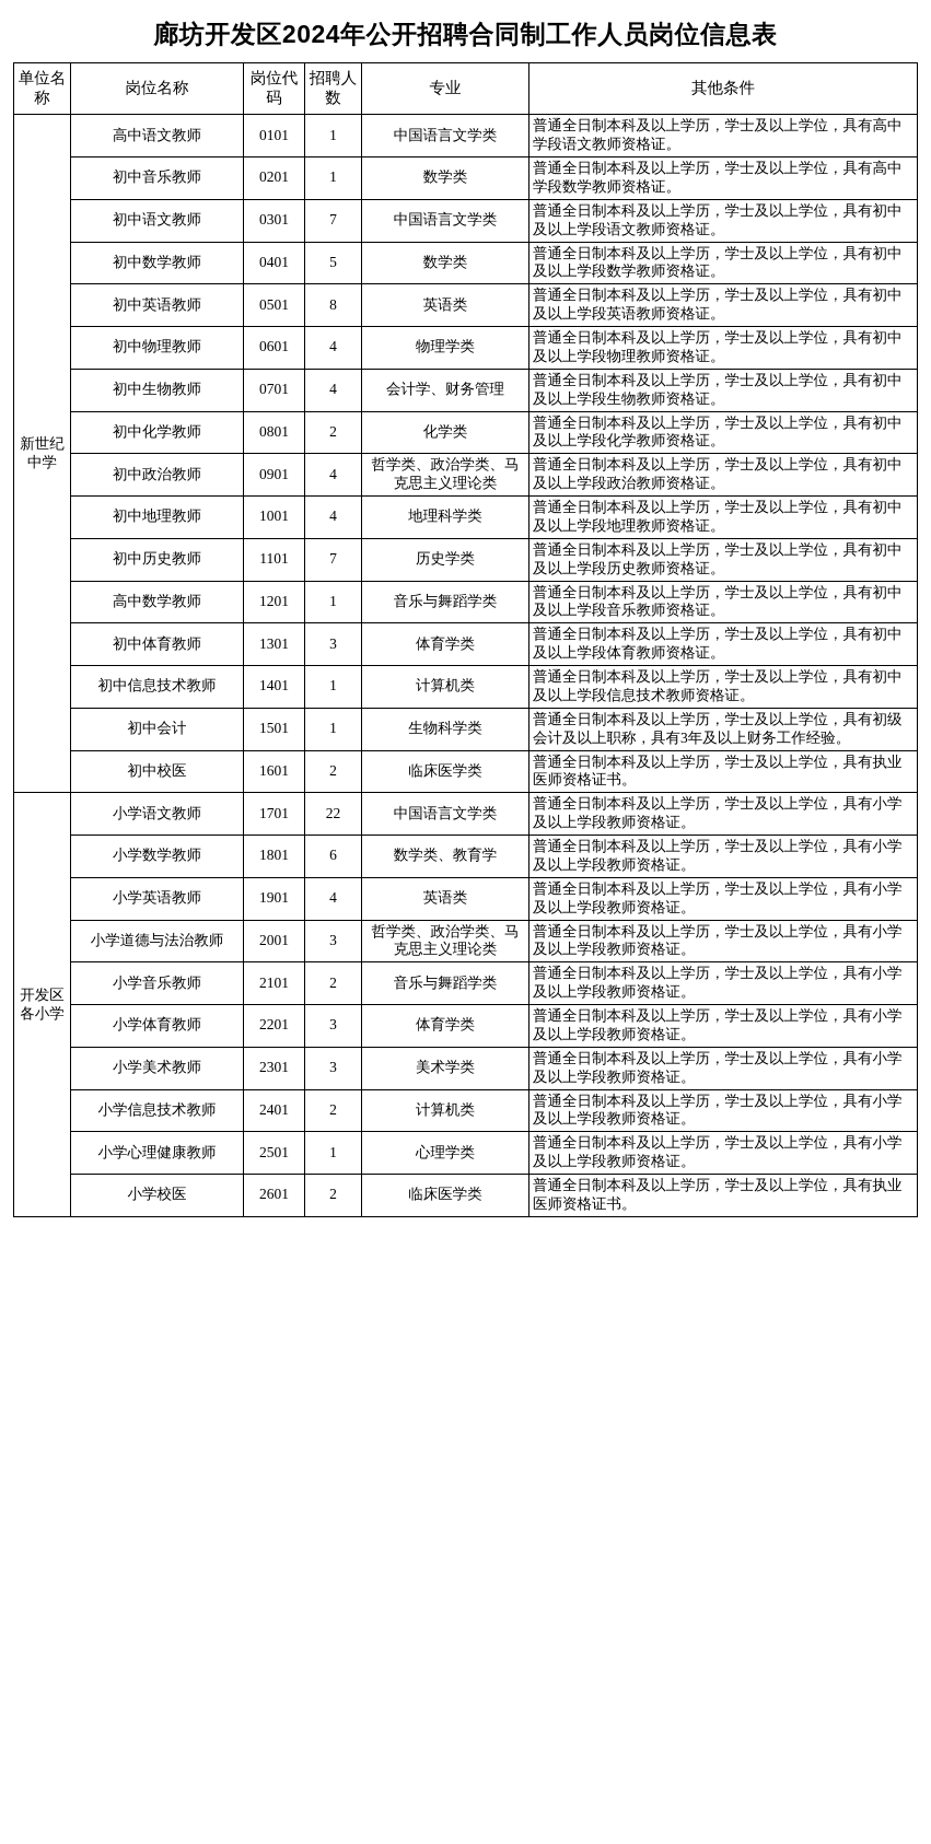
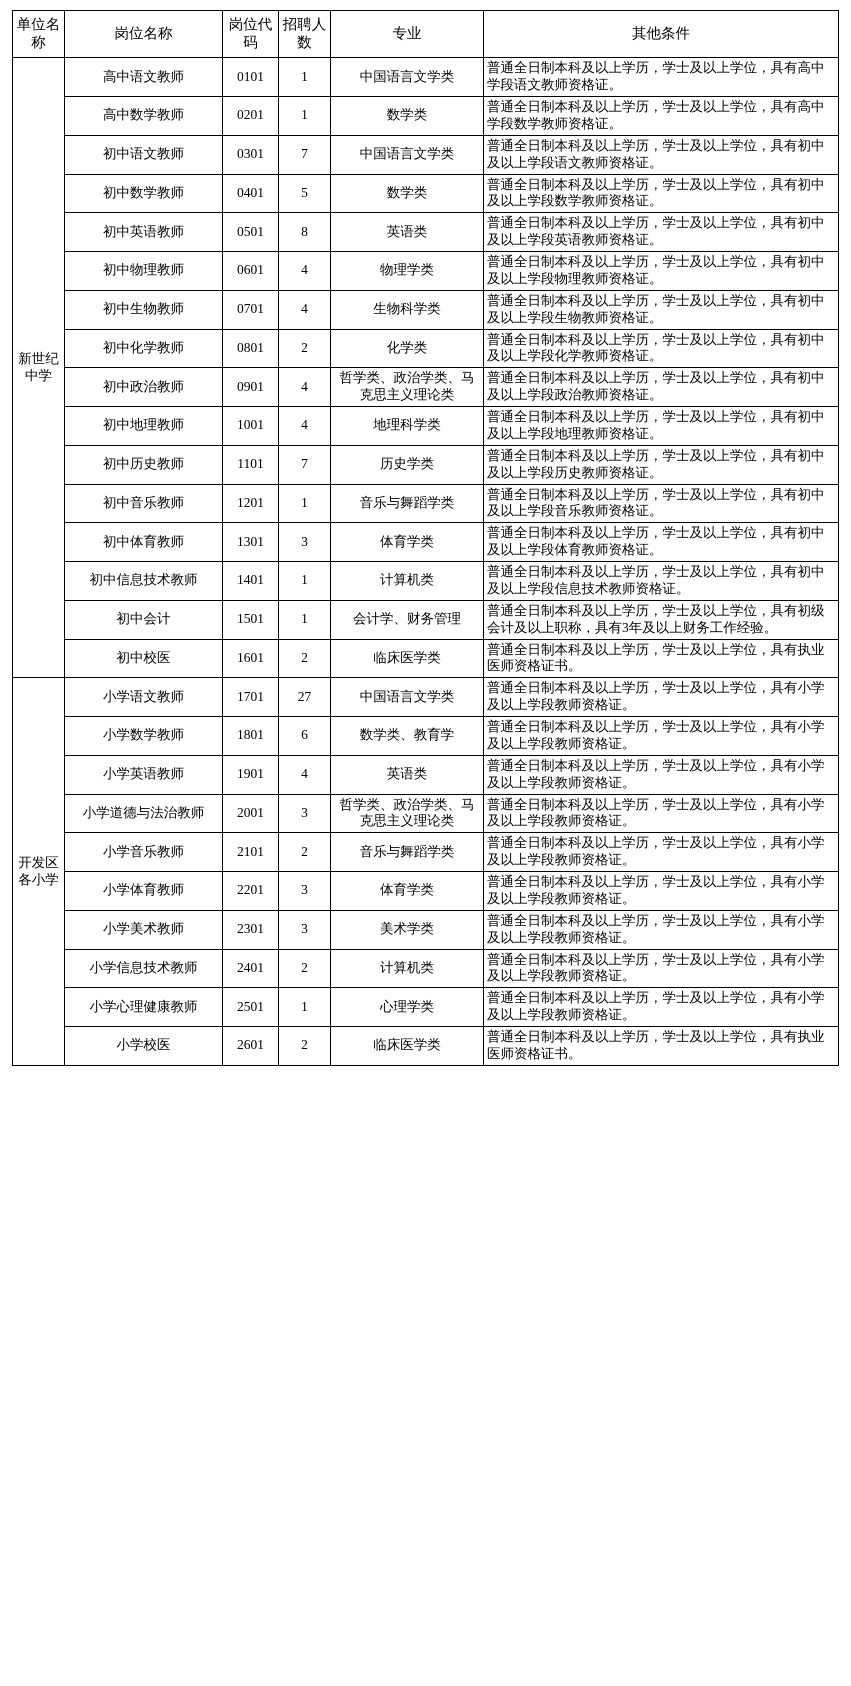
- 廊坊开发区2024年公开招聘合同制工作人员岗位信息表
  单位名称	岗位名称	岗位代码	招聘人数	专业	其他条件
  新世纪中学	高中语文教师	0101	1	中国语言文学类	普通全日制本科及以上学历，学士及以上学位，具有高中学段语文教师资格证。
- 初中音乐教师	0201	1	数学类	普通全日制本科及以上学历，学士及以上学位，具有高中学段数学教师资格证。
+ 高中数学教师	0201	1	数学类	普通全日制本科及以上学历，学士及以上学位，具有高中学段数学教师资格证。
  初中语文教师	0301	7	中国语言文学类	普通全日制本科及以上学历，学士及以上学位，具有初中及以上学段语文教师资格证。
  初中数学教师	0401	5	数学类	普通全日制本科及以上学历，学士及以上学位，具有初中及以上学段数学教师资格证。
  初中英语教师	0501	8	英语类	普通全日制本科及以上学历，学士及以上学位，具有初中及以上学段英语教师资格证。
  初中物理教师	0601	4	物理学类	普通全日制本科及以上学历，学士及以上学位，具有初中及以上学段物理教师资格证。
- 初中生物教师	0701	4	会计学、财务管理	普通全日制本科及以上学历，学士及以上学位，具有初中及以上学段生物教师资格证。
+ 初中生物教师	0701	4	生物科学类	普通全日制本科及以上学历，学士及以上学位，具有初中及以上学段生物教师资格证。
  初中化学教师	0801	2	化学类	普通全日制本科及以上学历，学士及以上学位，具有初中及以上学段化学教师资格证。
  初中政治教师	0901	4	哲学类、政治学类、马克思主义理论类	普通全日制本科及以上学历，学士及以上学位，具有初中及以上学段政治教师资格证。
  初中地理教师	1001	4	地理科学类	普通全日制本科及以上学历，学士及以上学位，具有初中及以上学段地理教师资格证。
  初中历史教师	1101	7	历史学类	普通全日制本科及以上学历，学士及以上学位，具有初中及以上学段历史教师资格证。
- 高中数学教师	1201	1	音乐与舞蹈学类	普通全日制本科及以上学历，学士及以上学位，具有初中及以上学段音乐教师资格证。
+ 初中音乐教师	1201	1	音乐与舞蹈学类	普通全日制本科及以上学历，学士及以上学位，具有初中及以上学段音乐教师资格证。
  初中体育教师	1301	3	体育学类	普通全日制本科及以上学历，学士及以上学位，具有初中及以上学段体育教师资格证。
  初中信息技术教师	1401	1	计算机类	普通全日制本科及以上学历，学士及以上学位，具有初中及以上学段信息技术教师资格证。
- 初中会计	1501	1	生物科学类	普通全日制本科及以上学历，学士及以上学位，具有初级会计及以上职称，具有3年及以上财务工作经验。
+ 初中会计	1501	1	会计学、财务管理	普通全日制本科及以上学历，学士及以上学位，具有初级会计及以上职称，具有3年及以上财务工作经验。
  初中校医	1601	2	临床医学类	普通全日制本科及以上学历，学士及以上学位，具有执业医师资格证书。
- 开发区各小学	小学语文教师	1701	22	中国语言文学类	普通全日制本科及以上学历，学士及以上学位，具有小学及以上学段教师资格证。
+ 开发区各小学	小学语文教师	1701	27	中国语言文学类	普通全日制本科及以上学历，学士及以上学位，具有小学及以上学段教师资格证。
  小学数学教师	1801	6	数学类、教育学	普通全日制本科及以上学历，学士及以上学位，具有小学及以上学段教师资格证。
  小学英语教师	1901	4	英语类	普通全日制本科及以上学历，学士及以上学位，具有小学及以上学段教师资格证。
  小学道德与法治教师	2001	3	哲学类、政治学类、马克思主义理论类	普通全日制本科及以上学历，学士及以上学位，具有小学及以上学段教师资格证。
  小学音乐教师	2101	2	音乐与舞蹈学类	普通全日制本科及以上学历，学士及以上学位，具有小学及以上学段教师资格证。
  小学体育教师	2201	3	体育学类	普通全日制本科及以上学历，学士及以上学位，具有小学及以上学段教师资格证。
  小学美术教师	2301	3	美术学类	普通全日制本科及以上学历，学士及以上学位，具有小学及以上学段教师资格证。
  小学信息技术教师	2401	2	计算机类	普通全日制本科及以上学历，学士及以上学位，具有小学及以上学段教师资格证。
  小学心理健康教师	2501	1	心理学类	普通全日制本科及以上学历，学士及以上学位，具有小学及以上学段教师资格证。
  小学校医	2601	2	临床医学类	普通全日制本科及以上学历，学士及以上学位，具有执业医师资格证书。
